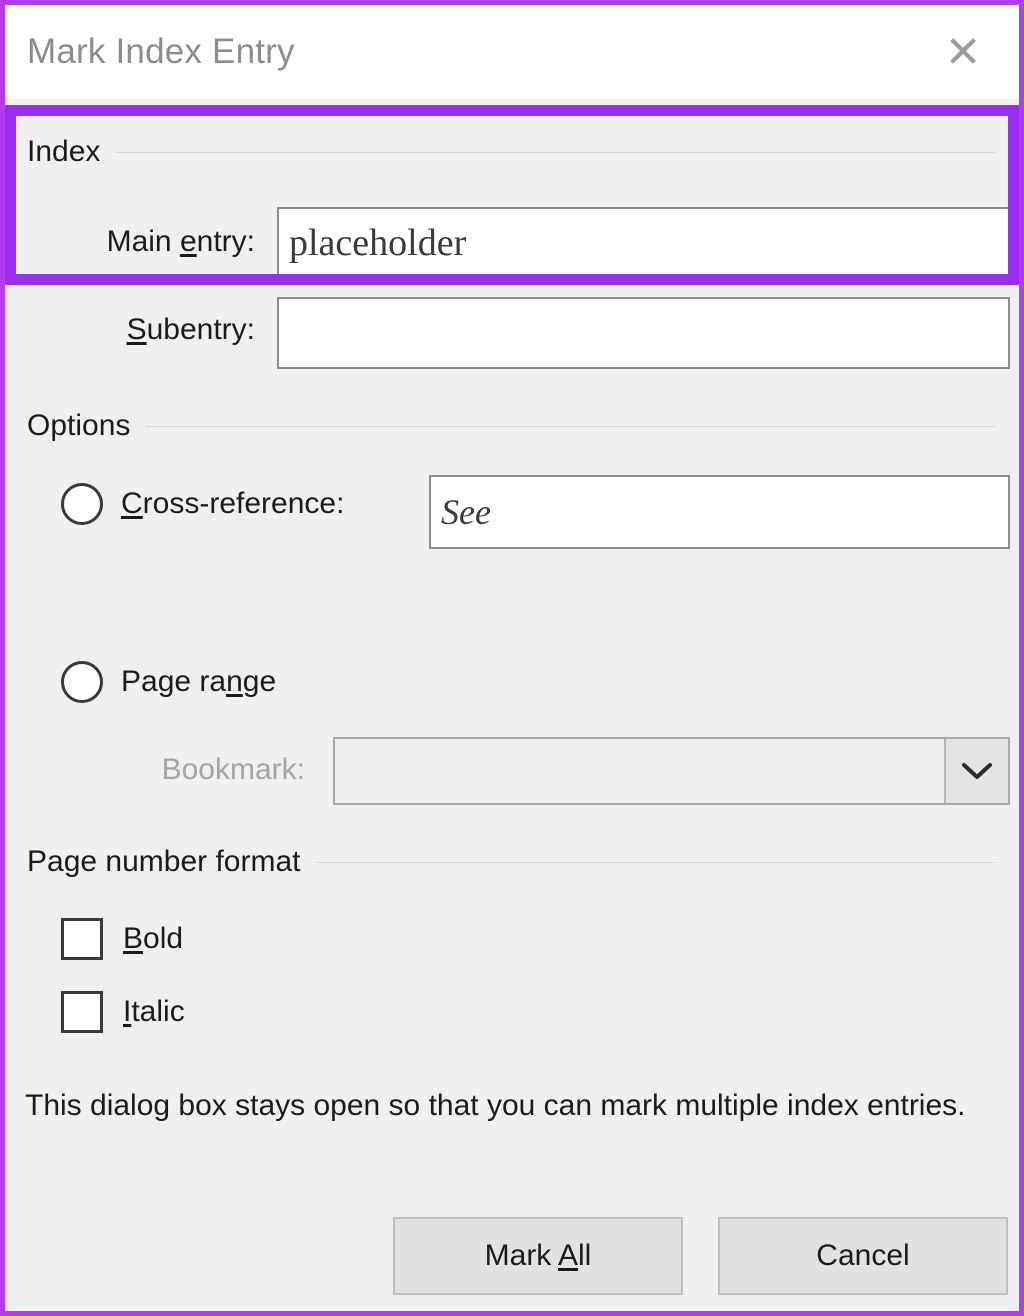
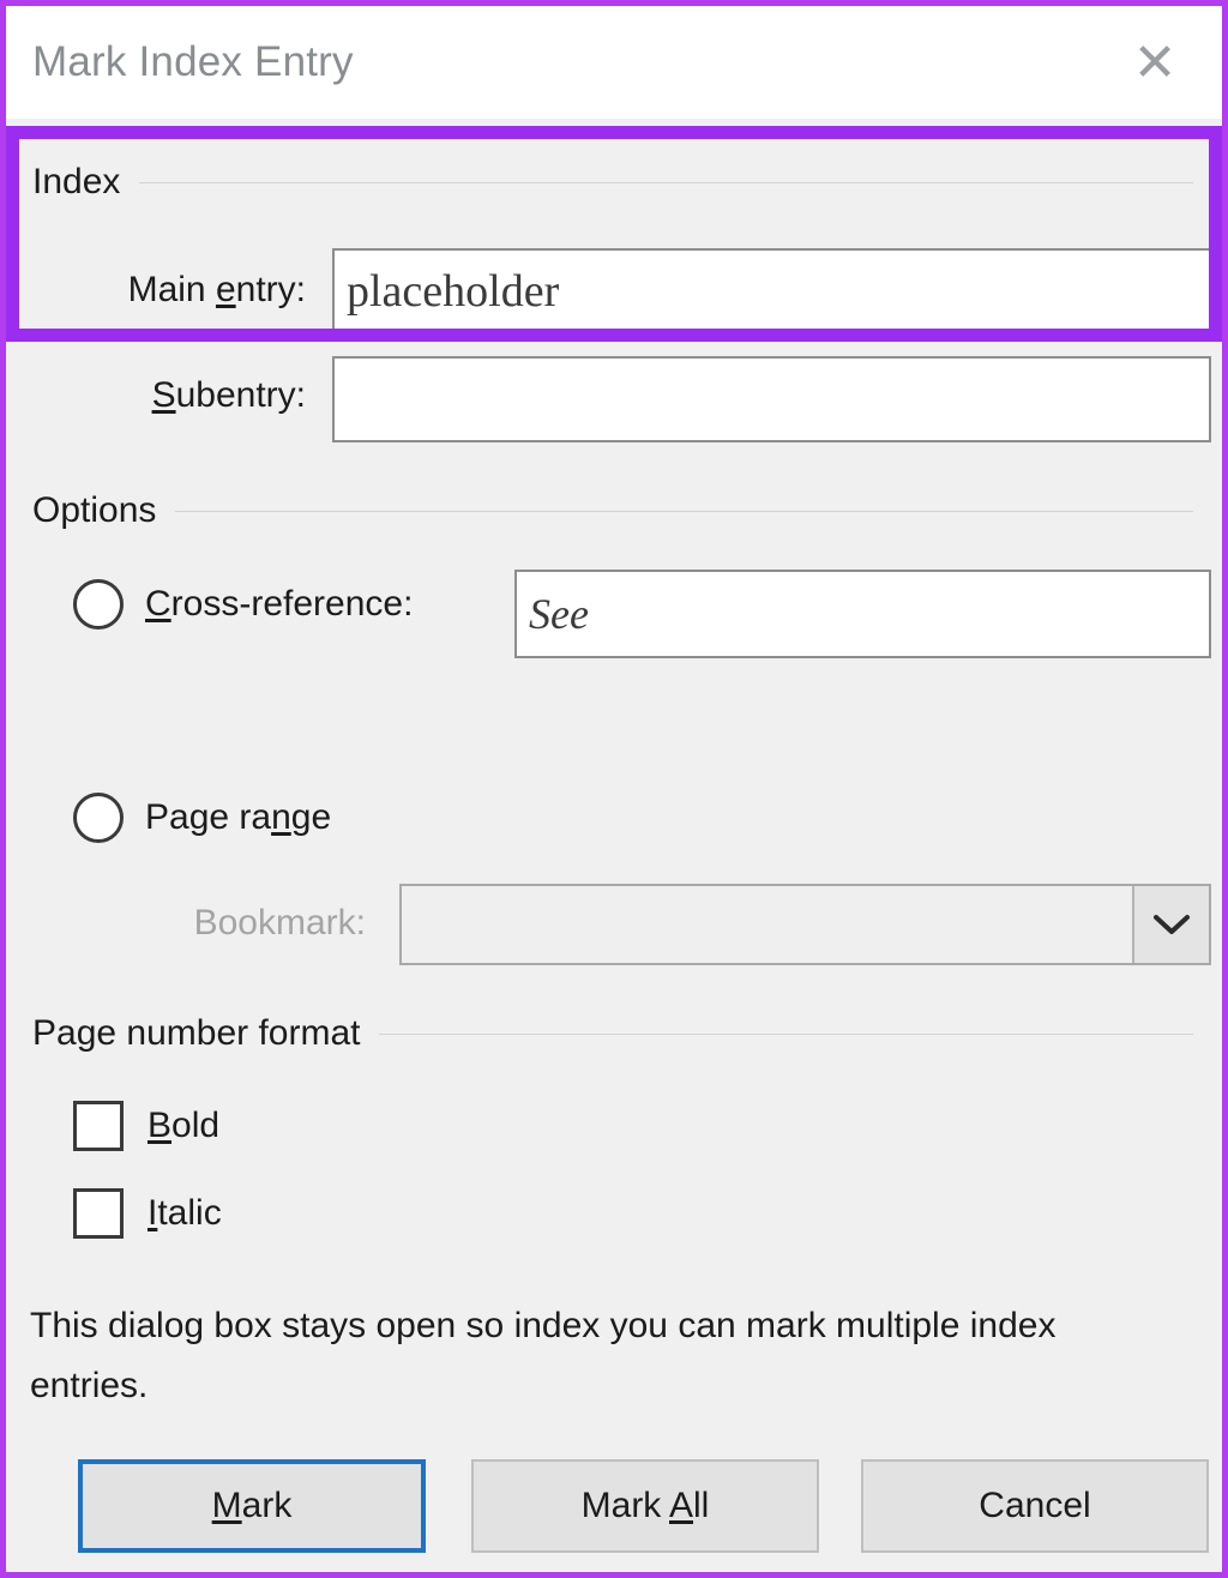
  Mark Index Entry
  ✕
  Index
  Main entry:
  placeholder
  Subentry:
  Options
  Cross-reference:
  See
  Page range
  Bookmark:
  Page number format
  Bold
  Italic
- This dialog box stays open so that you can mark multiple index entries.
+ This dialog box stays open so index you can mark multiple index entries.
+ Mark
  Mark All
  Cancel
